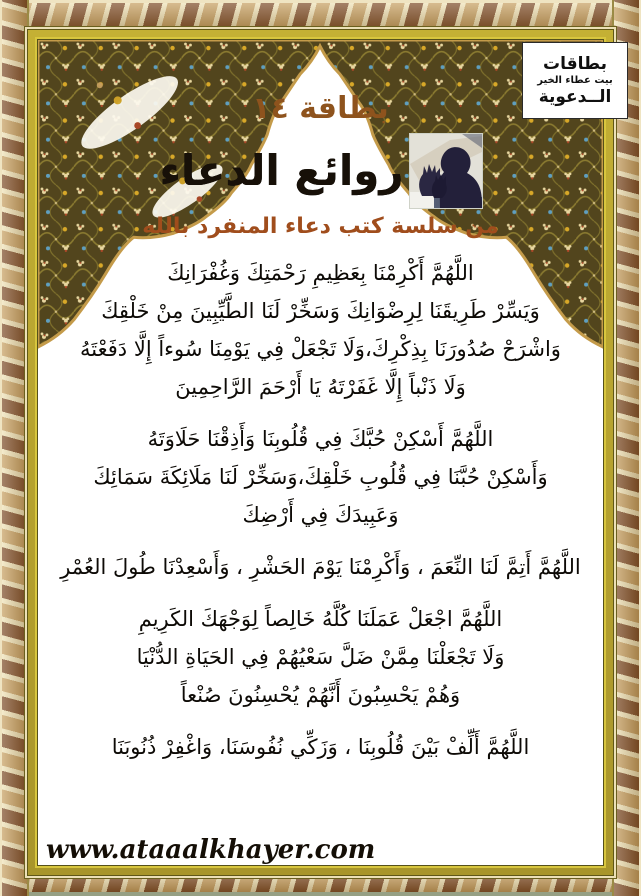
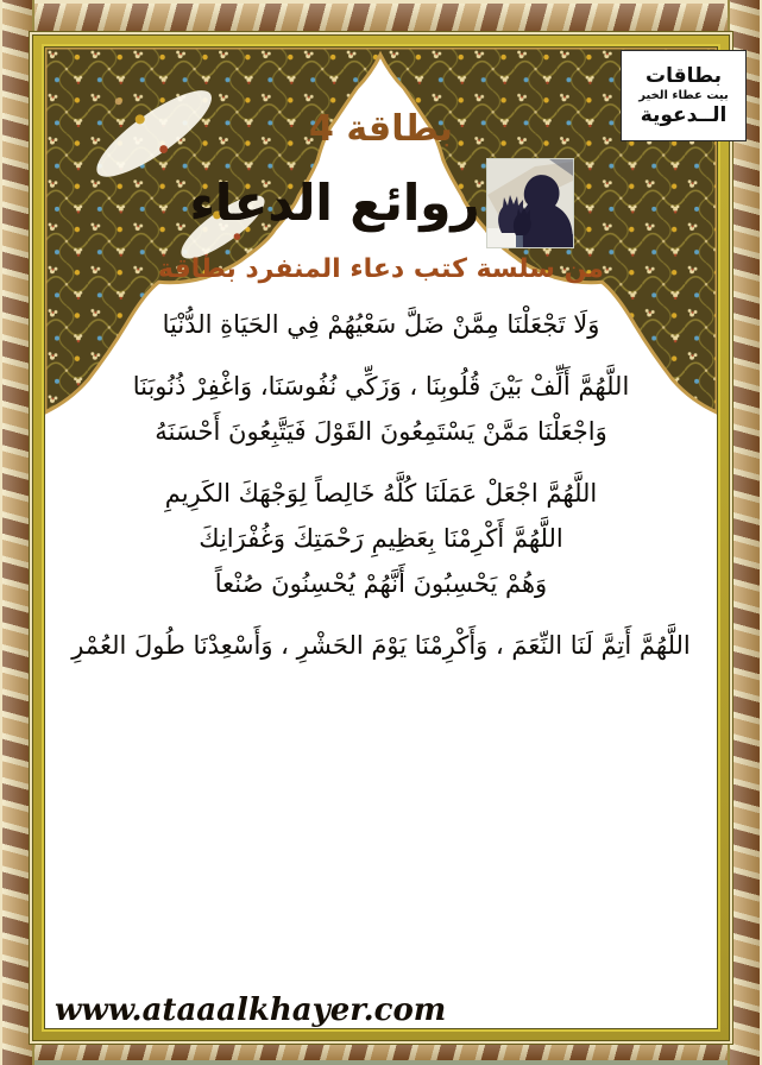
- بطاقة ١٤
+ بطاقة 4
  روائع الدعاء
- من سلسة كتب دعاء المنفرد بالله
+ من سلسة كتب دعاء المنفرد بطاقة
- اللَّهُمَّ أَكْرِمْنَا بِعَظِيمِ رَحْمَتِكَ وَغُفْرَانِكَ
+ وَلَا تَجْعَلْنَا مِمَّنْ ضَلَّ سَعْيُهُمْ فِي الحَيَاةِ الدُّنْيَا
- وَيَسِّرْ طَرِيقَنَا لِرِضْوَانِكَ وَسَخِّرْ لَنَا الطَّيِّبِينَ مِنْ خَلْقِكَ
- وَاشْرَحْ صُدُورَنَا بِذِكْرِكَ،وَلَا تَجْعَلْ فِي يَوْمِنَا سُوءاً إِلَّا دَفَعْتَهُ
- وَلَا ذَنْباً إِلَّا غَفَرْتَهُ يَا أَرْحَمَ الرَّاحِمِينَ
- اللَّهُمَّ أَسْكِنْ حُبَّكَ فِي قُلُوبِنَا وَأَذِقْنَا حَلَاوَتَهُ
- وَأَسْكِنْ حُبَّنَا فِي قُلُوبِ خَلْقِكَ،وَسَخِّرْ لَنَا مَلَائِكَةَ سَمَائِكَ
- وَعَبِيدَكَ فِي أَرْضِكَ
- اللَّهُمَّ أَتِمَّ لَنَا النِّعَمَ ، وَأَكْرِمْنَا يَوْمَ الحَشْرِ ، وَأَسْعِدْنَا طُولَ العُمْرِ
+ اللَّهُمَّ أَلِّفْ بَيْنَ قُلُوبِنَا ، وَزَكِّي نُفُوسَنَا، وَاغْفِرْ ذُنُوبَنَا
+ وَاجْعَلْنَا مَمَّنْ يَسْتَمِعُونَ القَوْلَ فَيَتَّبِعُونَ أَحْسَنَهُ
  اللَّهُمَّ اجْعَلْ عَمَلَنَا كُلَّهُ خَالِصاً لِوَجْهَكَ الكَرِيمِ
- وَلَا تَجْعَلْنَا مِمَّنْ ضَلَّ سَعْيُهُمْ فِي الحَيَاةِ الدُّنْيَا
+ اللَّهُمَّ أَكْرِمْنَا بِعَظِيمِ رَحْمَتِكَ وَغُفْرَانِكَ
  وَهُمْ يَحْسِبُونَ أَنَّهُمْ يُحْسِنُونَ صُنْعاً
- اللَّهُمَّ أَلِّفْ بَيْنَ قُلُوبِنَا ، وَزَكِّي نُفُوسَنَا، وَاغْفِرْ ذُنُوبَنَا
+ اللَّهُمَّ أَتِمَّ لَنَا النِّعَمَ ، وَأَكْرِمْنَا يَوْمَ الحَشْرِ ، وَأَسْعِدْنَا طُولَ العُمْرِ
  www.ataaalkhayer.com
  بطاقات
  بيت عطاء الخير
  الــدعوية
